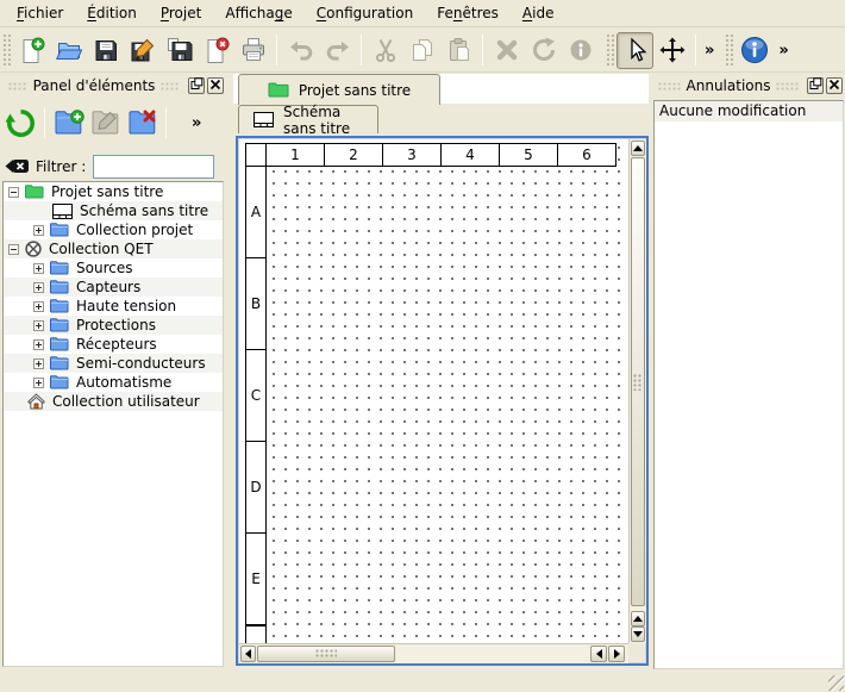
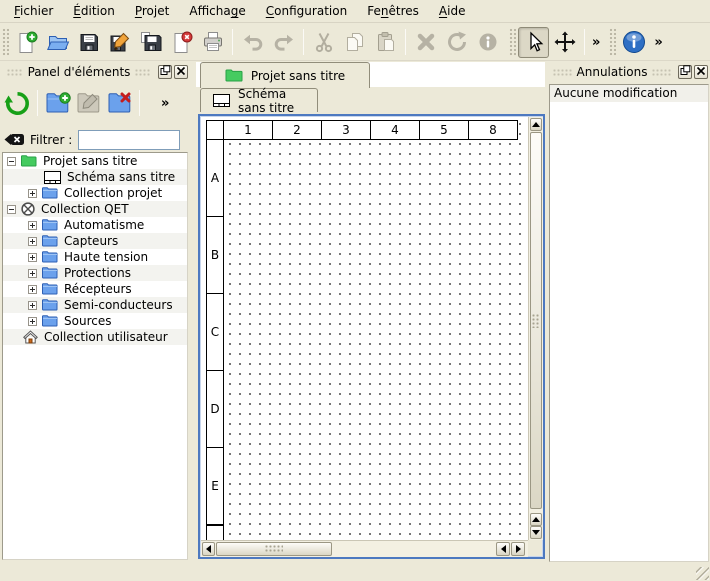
  Fichier
  Édition
  Projet
  Afchage
  Confguration
  Fenêtres
  Aide
  »
  »
  Panel d'éléments
  »
  Filtrer :
  Projet sans titre
  Schéma sans titre
  Collection projet
  Collection QET
- Sources
+ Automatisme
  Capteurs
  Haute tension
  Protections
  Récepteurs
  Semi-conducteurs
- Automatisme
+ Sources
  Collection utilisateur
  Projet sans titre
  Schéma sans titre
  1
  2
  3
  4
  5
- 6
+ 8
  A
  B
  C
  D
  E
  Annulations
  Aucune modification
